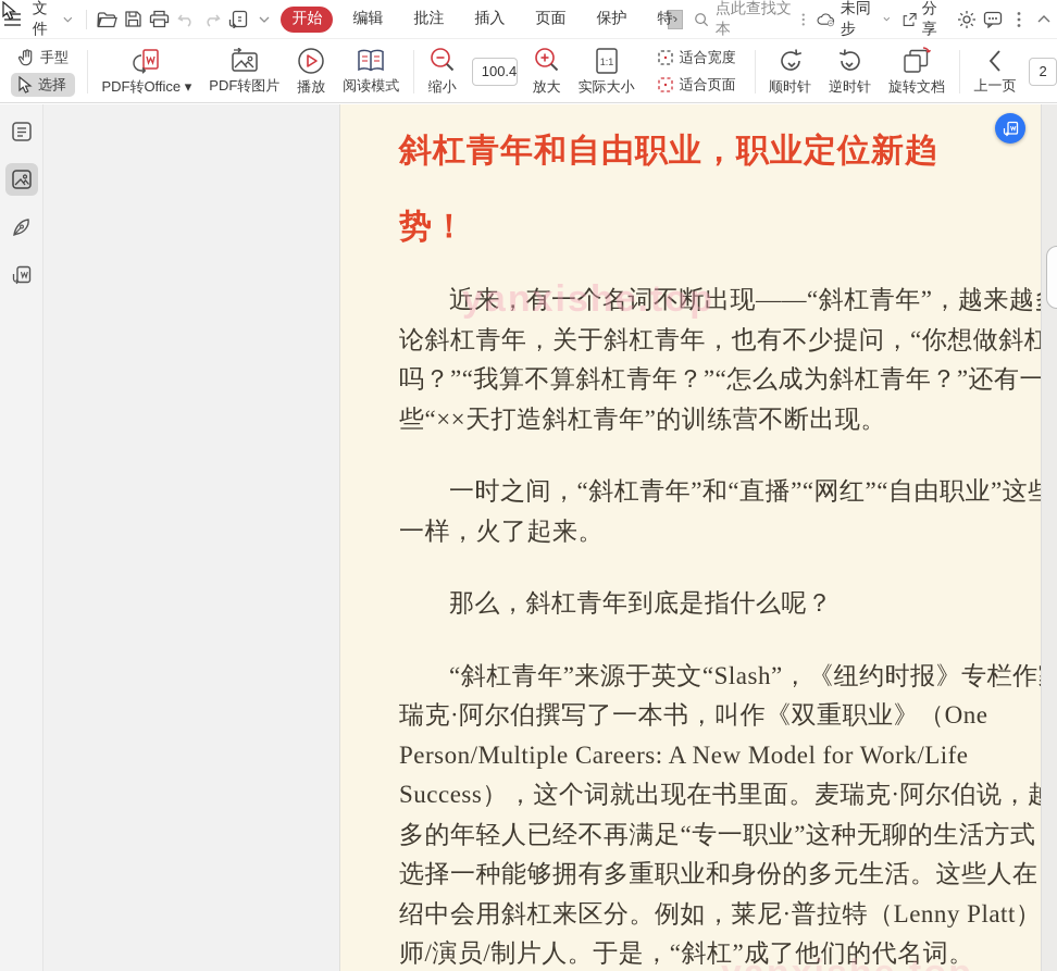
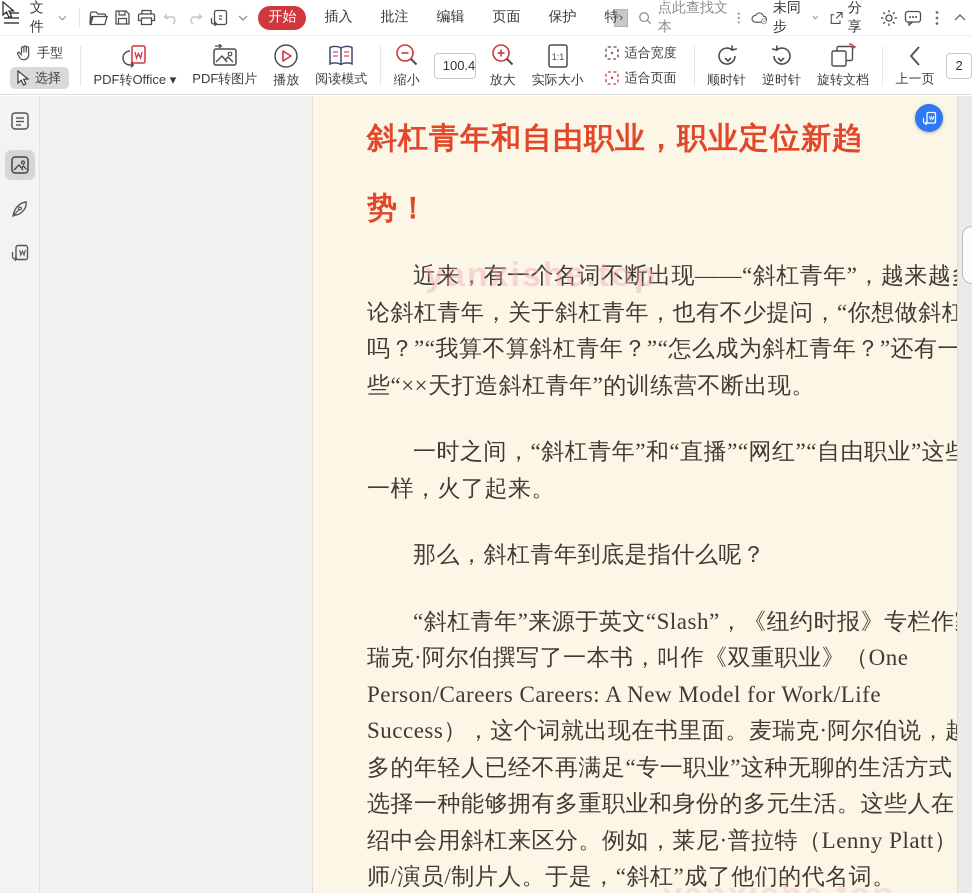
  文件
  开始
- 编辑
+ 插入
  批注
- 插入
+ 编辑
  页面
  保护
  ›
  点此查找文本
  未同步
  分享
  手型
  选择
  PDF转Office ▾
  PDF转图片
  播放
  阅读模式
  缩小
  100.4
  放大
  1:1
  实际大小
  适合宽度
  适合页面
  顺时针
  逆时针
  旋转文档
  上一页
  斜杠青年和自由职业，职业定位新趋
  势！
  近来，有一个名词不断出现——“斜杠青年”，越来越
  论斜杠青年，关于斜杠青年，也有不少提问，“你想做斜杠
  吗？”“我算不算斜杠青年？”“怎么成为斜杠青年？”还有一
  些“××天打造斜杠青年”的训练营不断出现。
  一时之间，“斜杠青年”和“直播”“网红”“自由职业”这
  一样，火了起来。
  那么，斜杠青年到底是指什么呢？
  “斜杠青年”来源于英文“Slash”，《纽约时报》专栏作
  瑞克·阿尔伯撰写了一本书，叫作《双重职业》（One
- Person/Multiple Careers: A New Model for Work/Life
+ Person/Careers Careers: A New Model for Work/Life
  Success），这个词就出现在书里面。麦瑞克·阿尔伯说，
  多的年轻人已经不再满足“专一职业”这种无聊的生活方式
  选择一种能够拥有多重职业和身份的多元生活。这些人在
  绍中会用斜杠来区分。例如，莱尼·普拉特（Lenny Platt）
  师/演员/制片人。于是，“斜杠”成了他们的代名词。
  yanxishe.top
